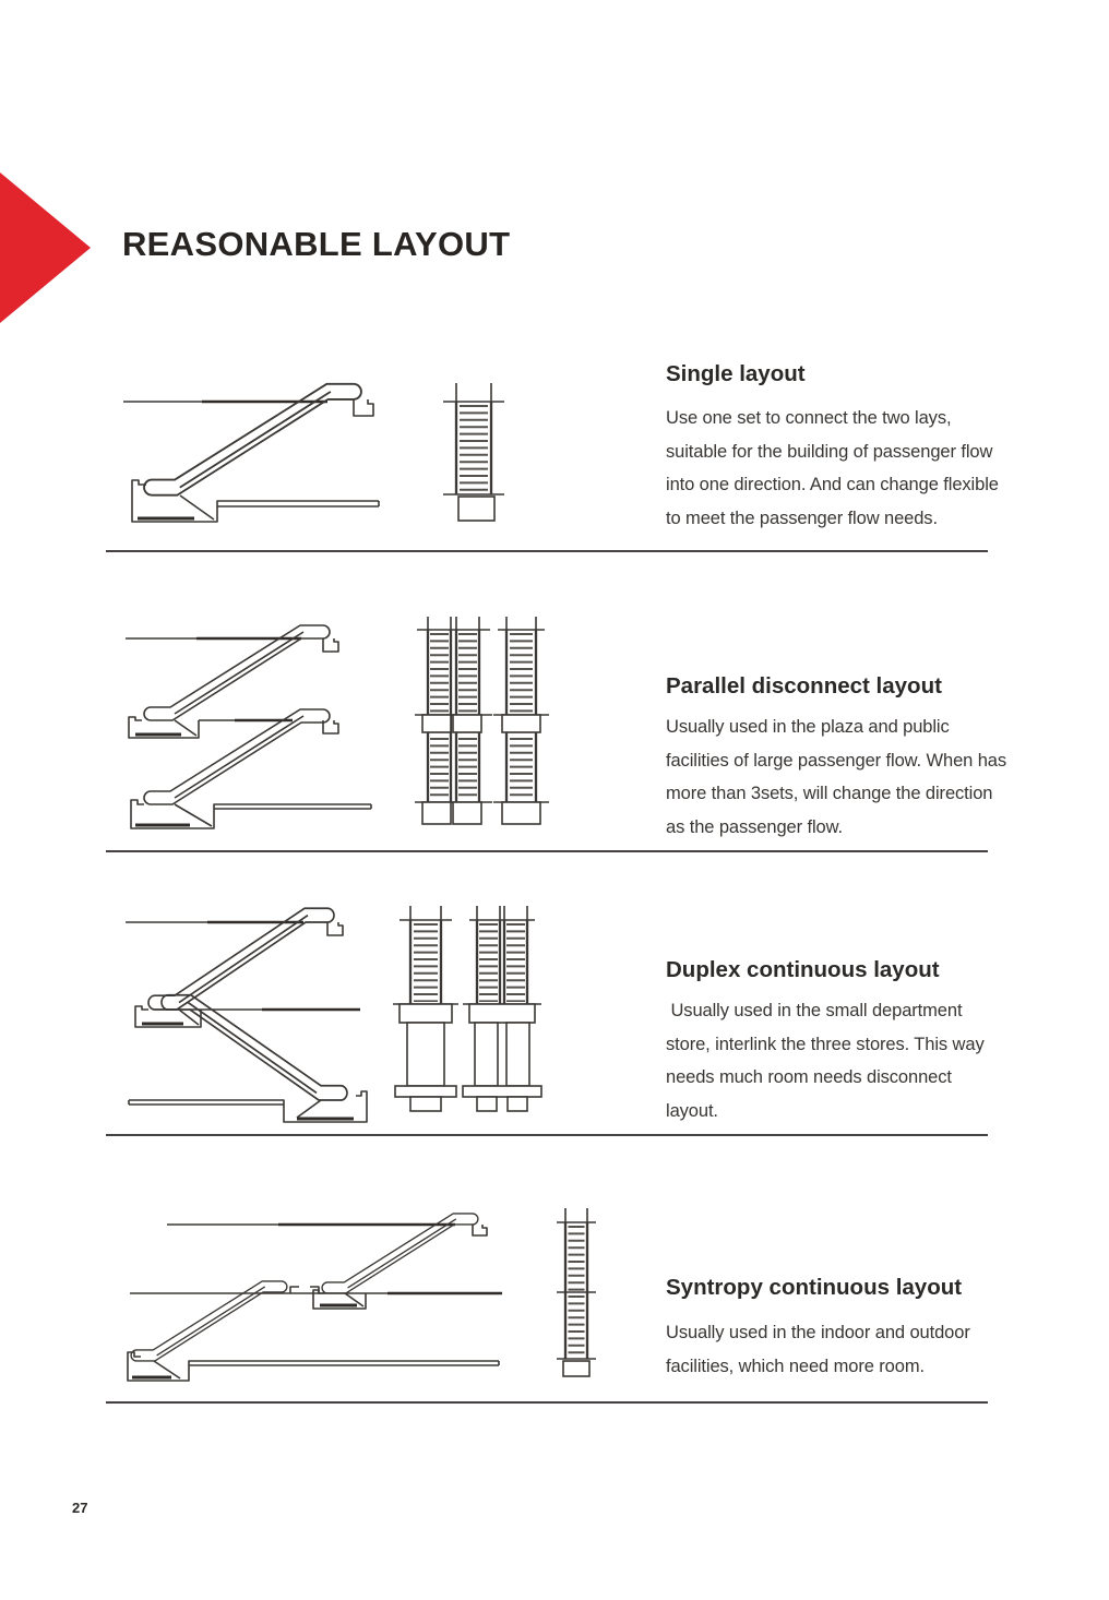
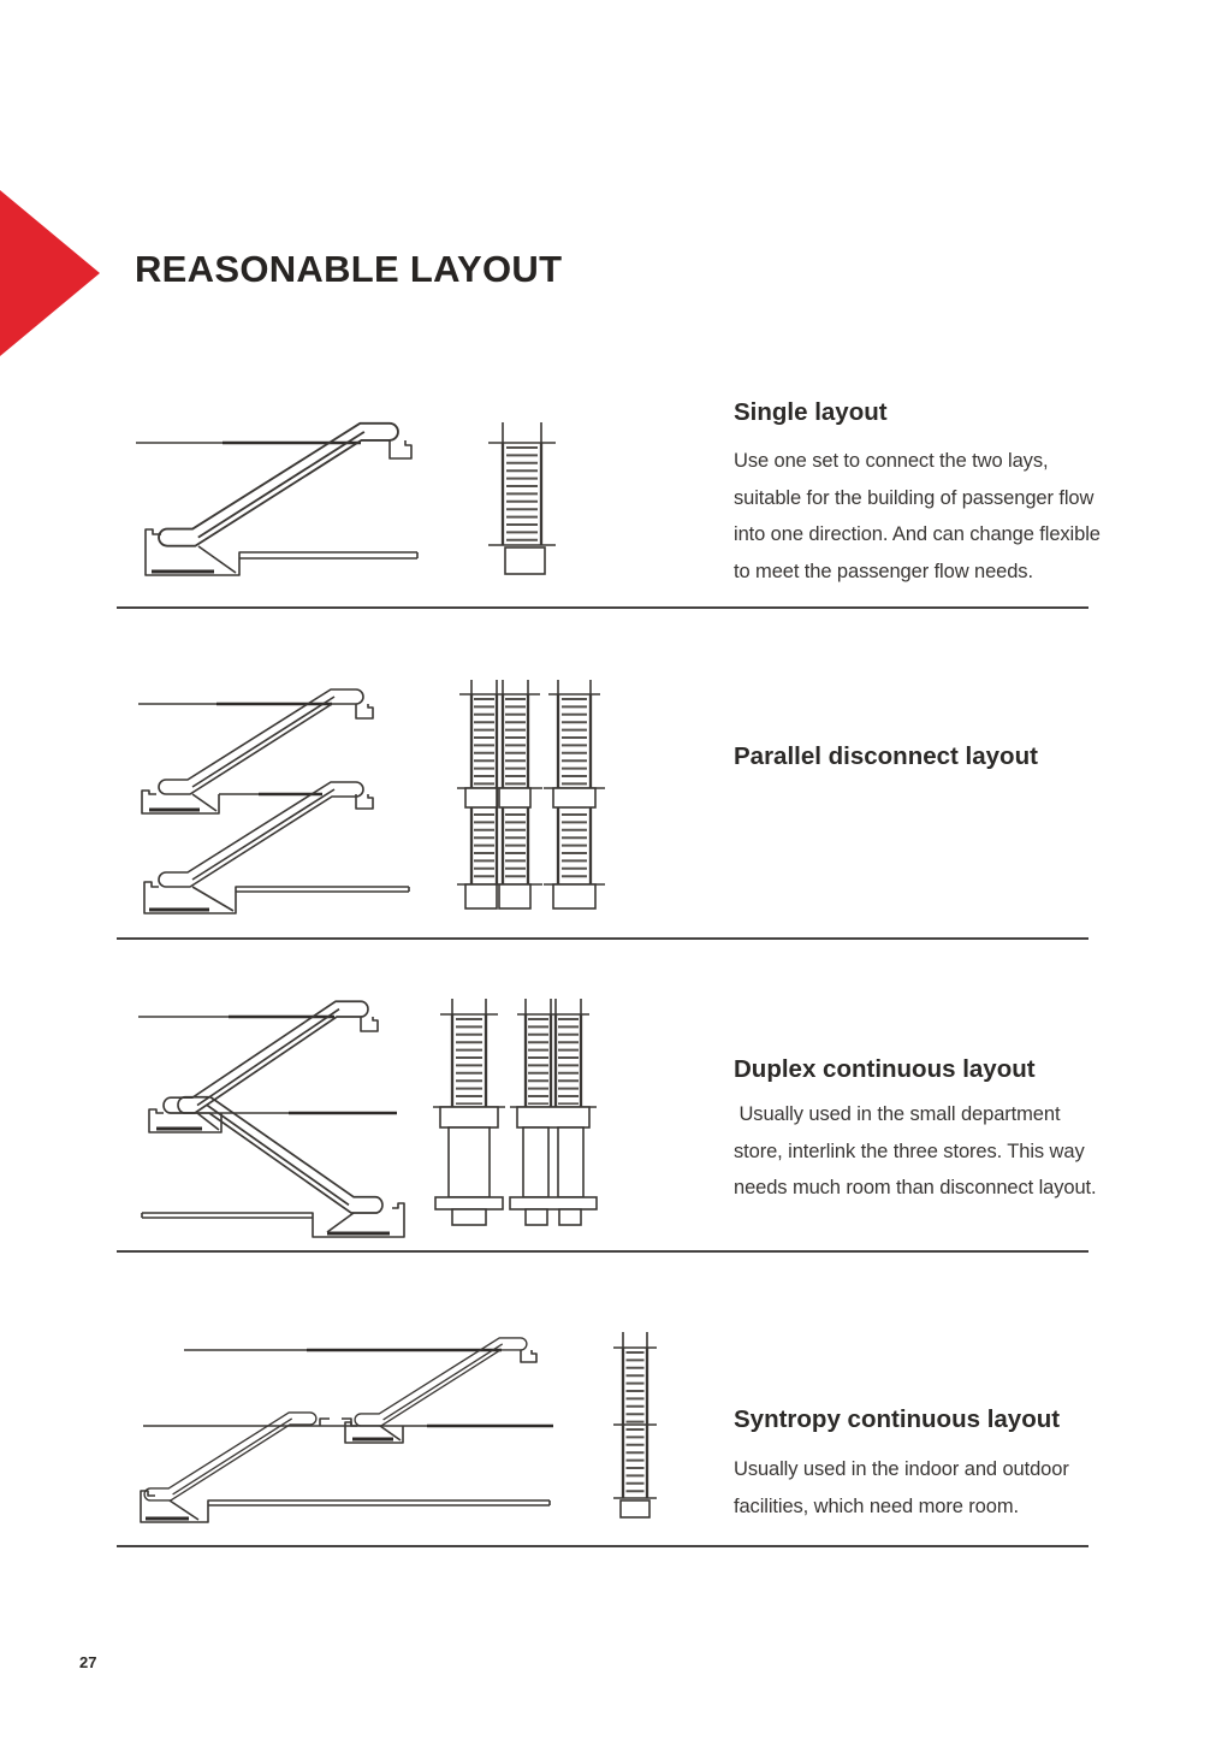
  REASONABLE LAYOUT
  Single layout
  Use one set to connect the two lays, suitable for the building of passenger flow into one direction. And can change flexible to meet the passenger flow needs.
  Parallel disconnect layout
- Usually used in the plaza and public facilities of large passenger flow. When has more than 3sets, will change the direction as the passenger flow.
  Duplex continuous layout
- Usually used in the small department store, interlink the three stores. This way needs much room needs disconnect layout.
+ Usually used in the small department store, interlink the three stores. This way needs much room than disconnect layout.
  Syntropy continuous layout
  Usually used in the indoor and outdoor facilities, which need more room.
  27
